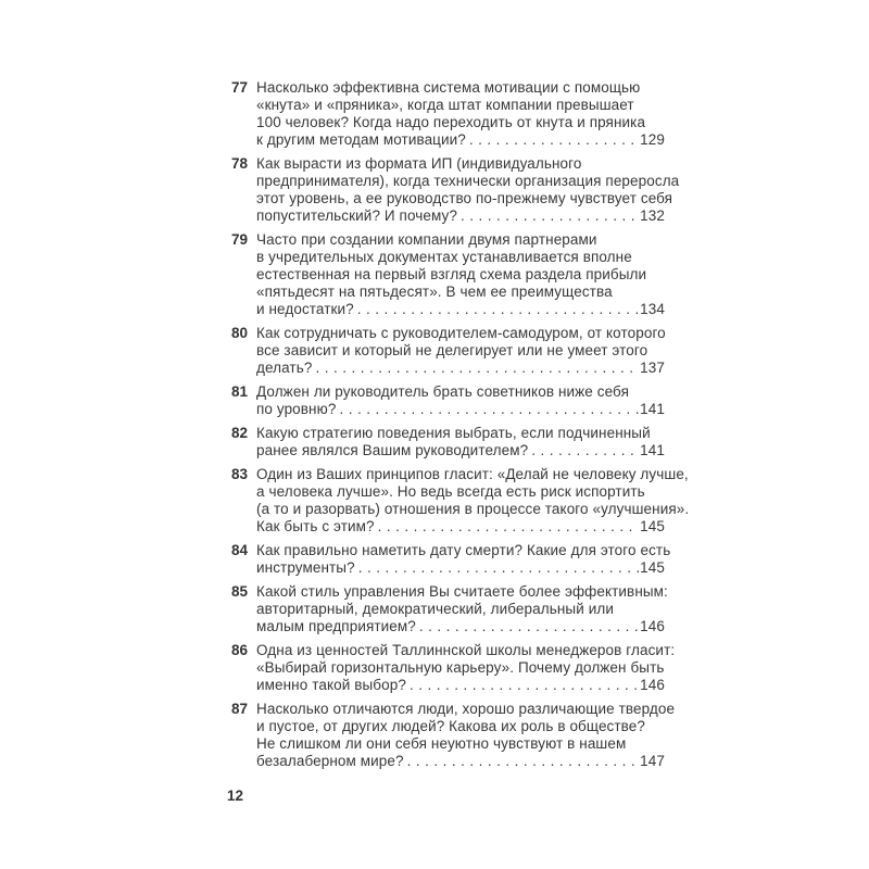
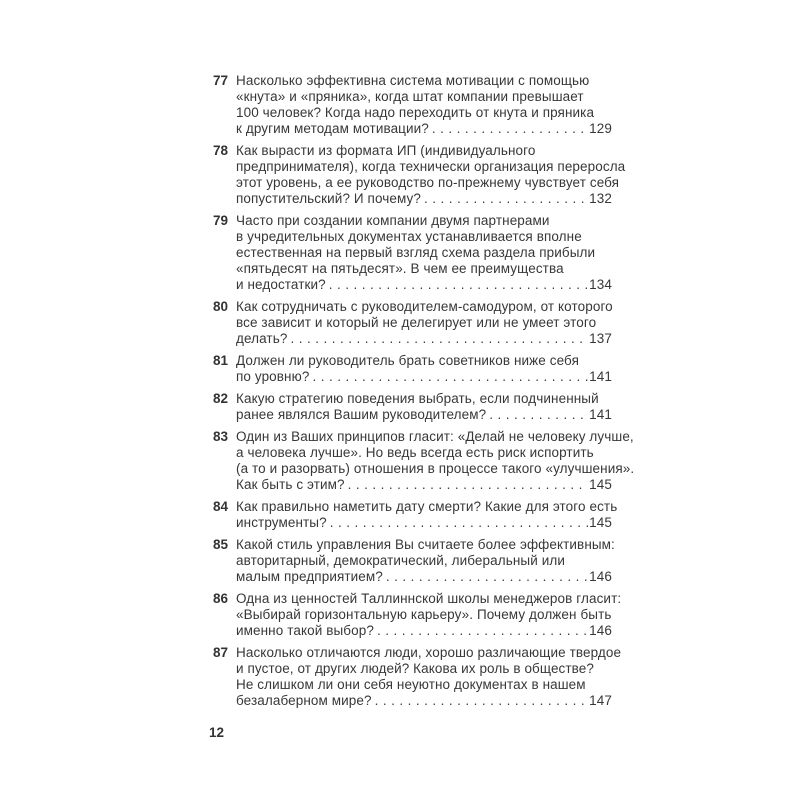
  77
  Насколько эффективна система мотивации с помощью
  «кнута» и «пряника», когда штат компании превышает
  100 человек? Когда надо переходить от кнута и пряника
  к другим методам мотивации?
  129
  78
  Как вырасти из формата ИП (индивидуального
  предпринимателя), когда технически организация переросла
  этот уровень, а ее руководство по-прежнему чувствует себя
  попустительский? И почему?
  132
  79
  Часто при создании компании двумя партнерами
  в учредительных документах устанавливается вполне
  естественная на первый взгляд схема раздела прибыли
  «пятьдесят на пятьдесят». В чем ее преимущества
  и недостатки?
  134
  80
  Как сотрудничать с руководителем-самодуром, от которого
  все зависит и который не делегирует или не умеет этого
  делать?
  137
  81
  Должен ли руководитель брать советников ниже себя
  по уровню?
  141
  82
  Какую стратегию поведения выбрать, если подчиненный
  ранее являлся Вашим руководителем?
  141
  83
  Один из Ваших принципов гласит: «Делай не человеку лучше,
  а человека лучше». Но ведь всегда есть риск испортить
  (а то и разорвать) отношения в процессе такого «улучшения».
  Как быть с этим?
  145
  84
  Как правильно наметить дату смерти? Какие для этого есть
  инструменты?
  145
  85
  Какой стиль управления Вы считаете более эффективным:
  авторитарный, демократический, либеральный или
  малым предприятием?
  146
  86
  Одна из ценностей Таллиннской школы менеджеров гласит:
  «Выбирай горизонтальную карьеру». Почему должен быть
  именно такой выбор?
  146
  87
  Насколько отличаются люди, хорошо различающие твердое
  и пустое, от других людей? Какова их роль в обществе?
- Не слишком ли они себя неуютно чувствуют в нашем
+ Не слишком ли они себя неуютно документах в нашем
  безалаберном мире?
  147
  12
